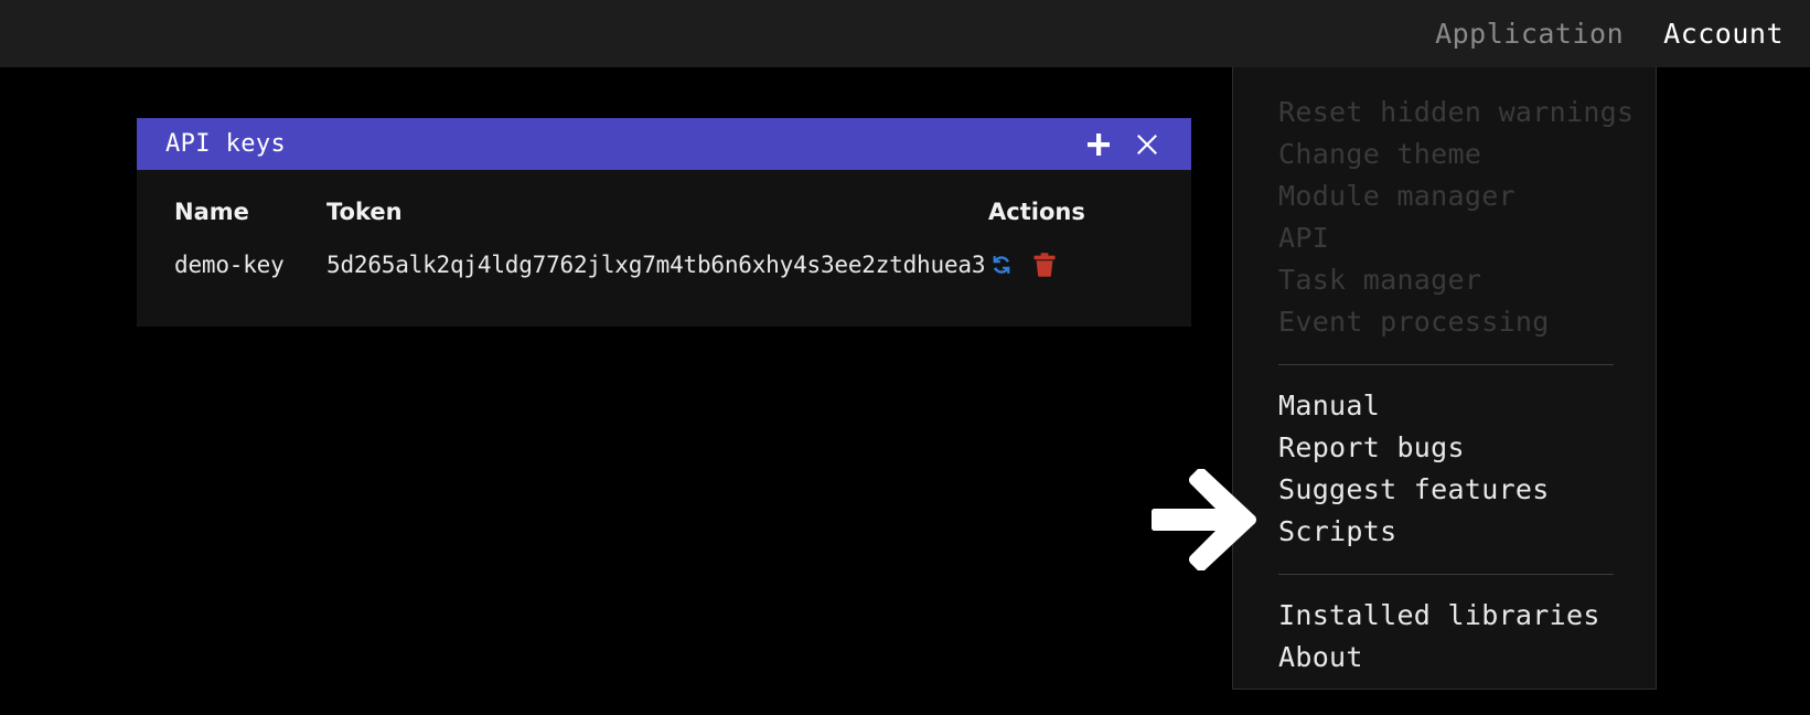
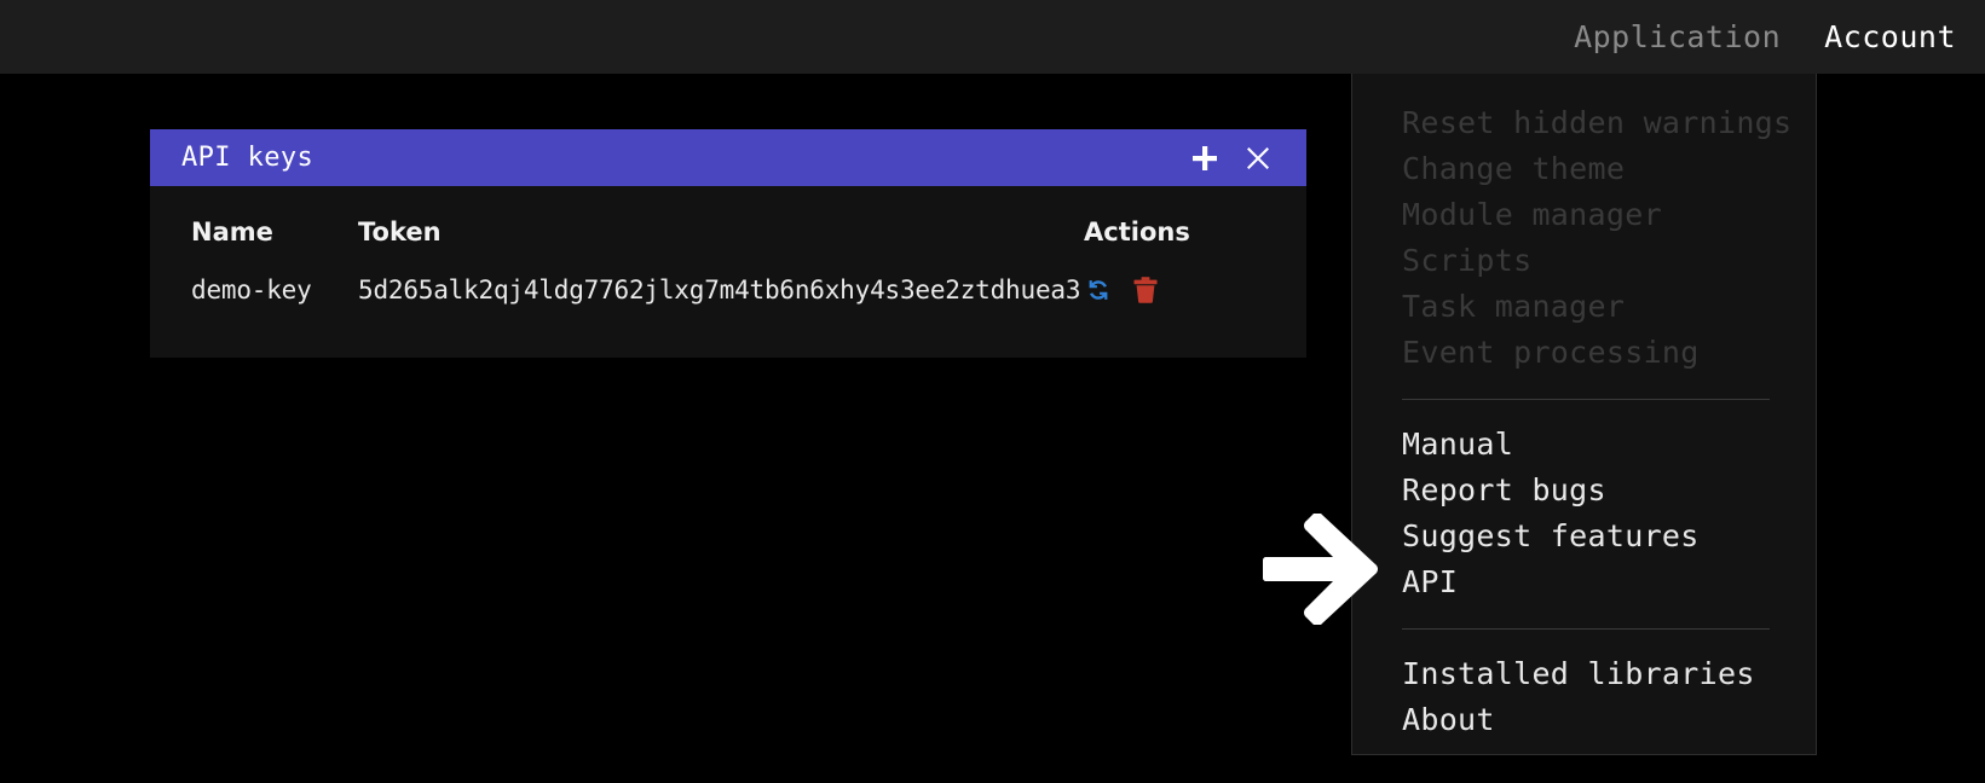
  Application
  Account
  Reset hidden warnings
  Change theme
  Module manager
- API
+ Scripts
  Task manager
  Event processing
  Manual
  Report bugs
  Suggest features
- Scripts
+ API
  Installed libraries
  About
  API keys
  Name	Token	Actions
  demo-key	5d265alk2qj4ldg7762jlxg7m4tb6n6xhy4s3ee2ztdhuea3
